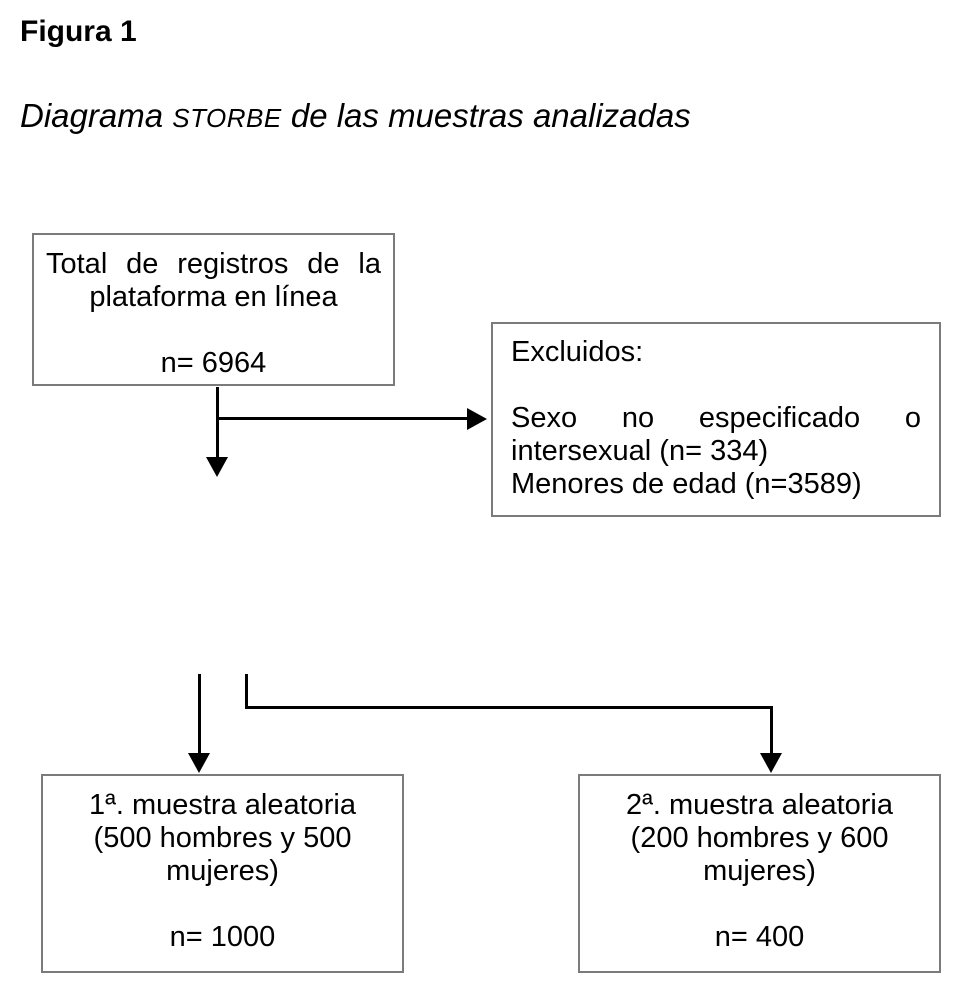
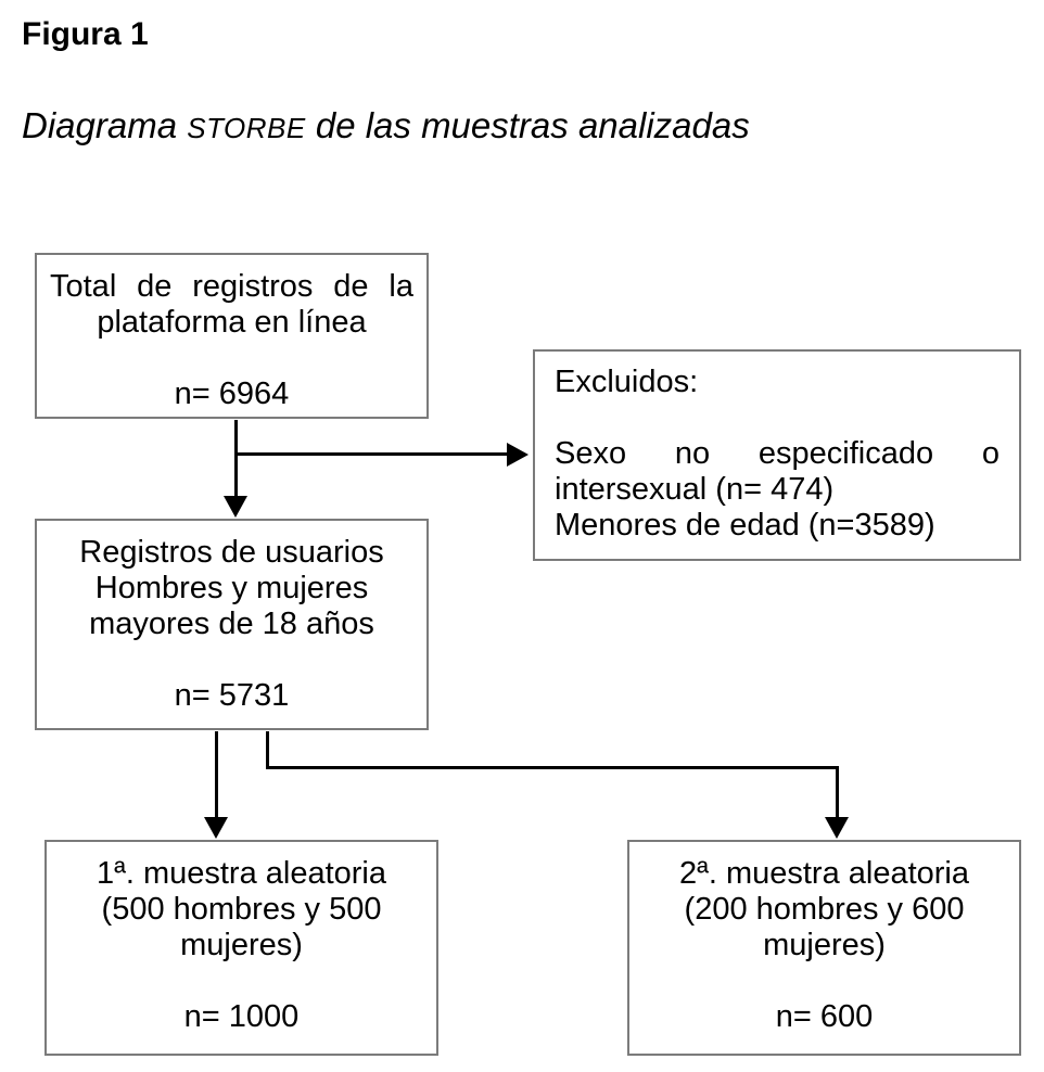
  Figura 1
  Diagrama STORBE de las muestras analizadas
  Total de registros de la
  plataforma en línea
  n= 6964
  Excluidos:
  Sexo no especificado o
- intersexual (n= 334)
+ intersexual (n= 474)
  Menores de edad (n=3589)
+ Registros de usuarios
+ Hombres y mujeres
+ mayores de 18 años
+ n= 5731
  1ª. muestra aleatoria
  (500 hombres y 500
  mujeres)
  n= 1000
  2ª. muestra aleatoria
  (200 hombres y 600
  mujeres)
- n= 400
+ n= 600
